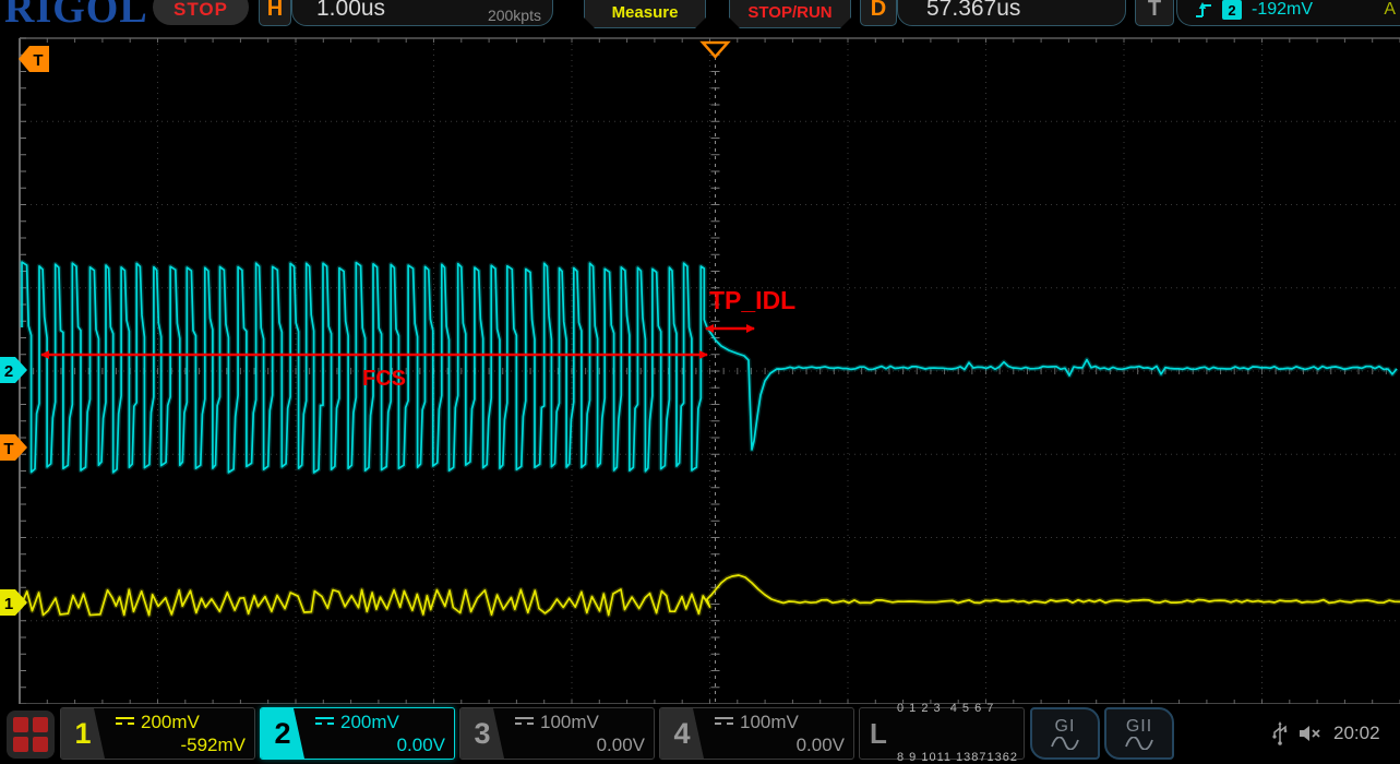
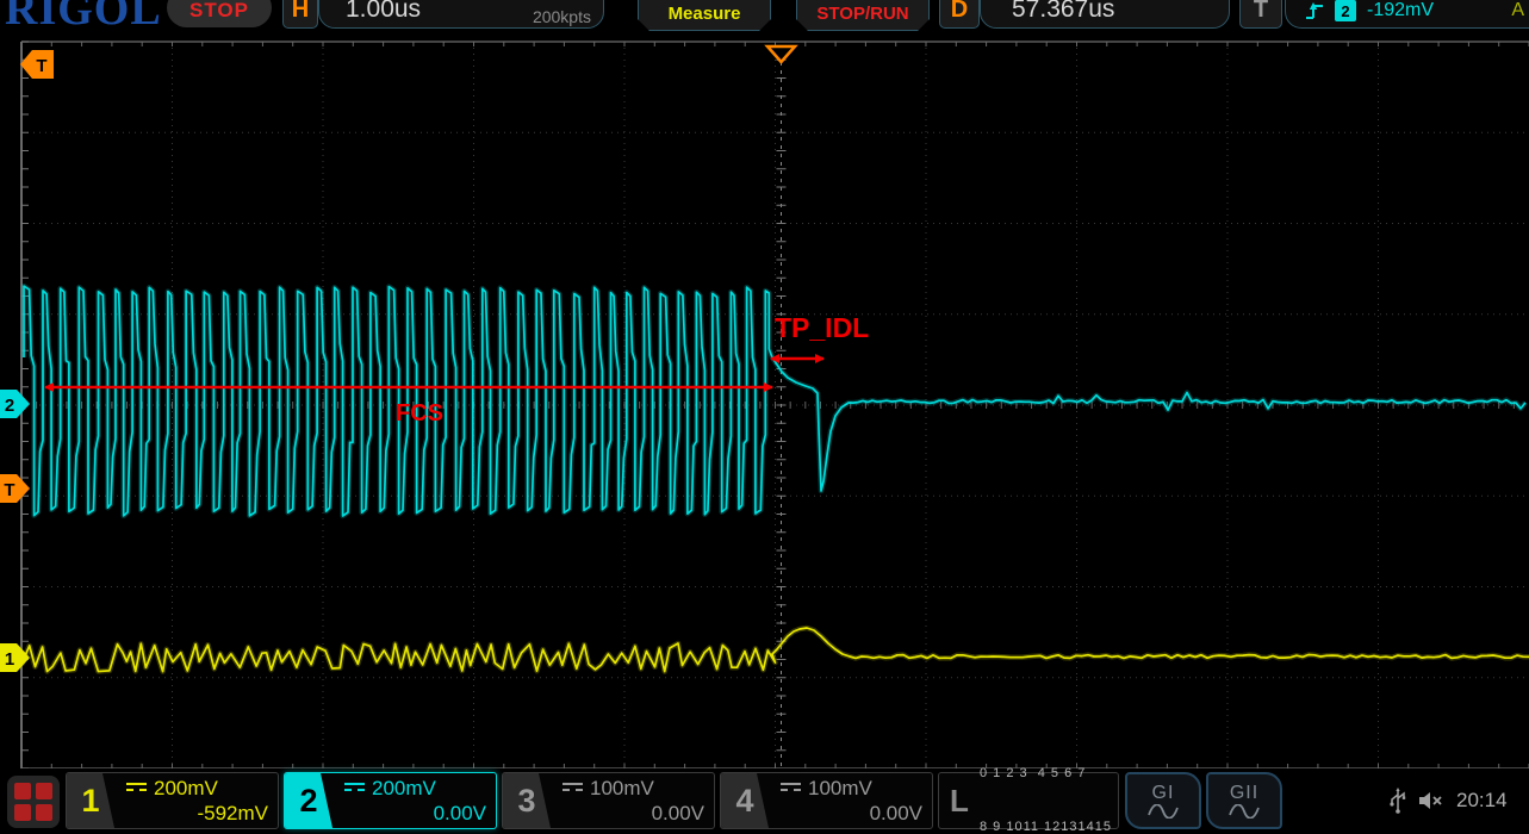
  FCS
  TP_IDL
  T
  2
  T
  1
  RIGOL
  STOP
  H
  1.00us
  200kpts
  Measure
  STOP/RUN
  D
  57.367us
  T
  2
  -192mV
  A
  1
  200mV
  -592mV
  2
  200mV
  0.00V
  3
  100mV
  0.00V
  4
  100mV
  0.00V
  L
  0 1 2 3 4 5 6 7
- 8 9 1011 13871362
+ 8 9 1011 12131415
  GI
  GII
- 20:02
+ 20:14
